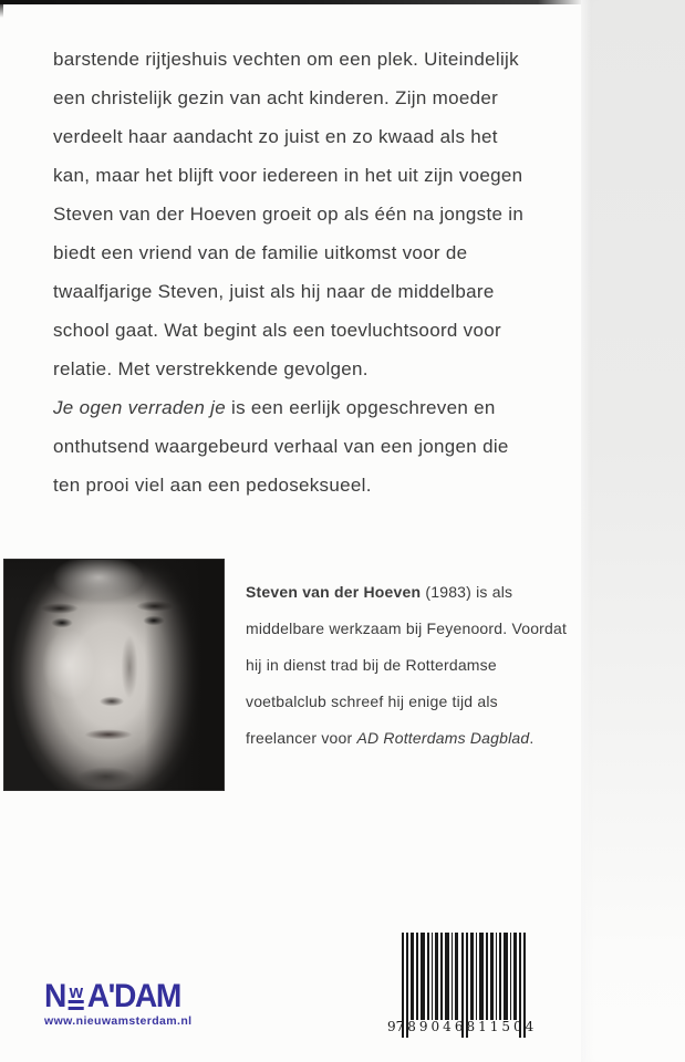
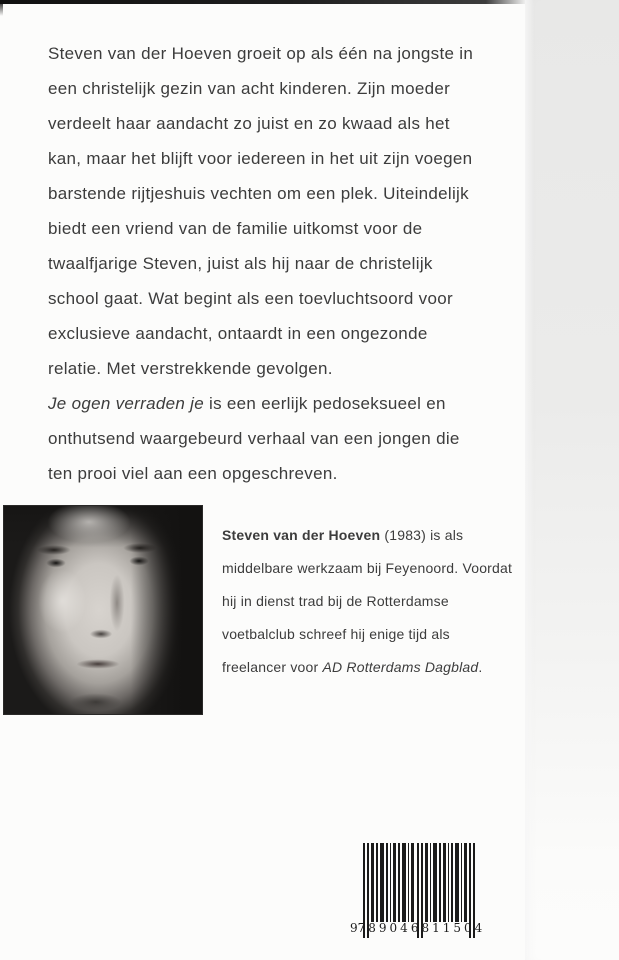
- barstende rijtjeshuis vechten om een plek. Uiteindelijk
+ Steven van der Hoeven groeit op als één na jongste in
  een christelijk gezin van acht kinderen. Zijn moeder
  verdeelt haar aandacht zo juist en zo kwaad als het
  kan, maar het blijft voor iedereen in het uit zijn voegen
- Steven van der Hoeven groeit op als één na jongste in
+ barstende rijtjeshuis vechten om een plek. Uiteindelijk
  biedt een vriend van de familie uitkomst voor de
- twaalfjarige Steven, juist als hij naar de middelbare
+ twaalfjarige Steven, juist als hij naar de christelijk
  school gaat. Wat begint als een toevluchtsoord voor
+ exclusieve aandacht, ontaardt in een ongezonde
  relatie. Met verstrekkende gevolgen.
- Je ogen verraden je is een eerlijk opgeschreven en
+ Je ogen verraden je is een eerlijk pedoseksueel en
  onthutsend waargebeurd verhaal van een jongen die
- ten prooi viel aan een pedoseksueel.
+ ten prooi viel aan een opgeschreven.
  Steven van der Hoeven (1983) is als
  middelbare werkzaam bij Feyenoord. Voordat
  hij in dienst trad bij de Rotterdamse
  voetbalclub schreef hij enige tijd als
  freelancer voor AD Rotterdams Dagblad.
- N
- w
- A'DAM
- www.nieuwamsterdam.nl
  9
  789046
  811504
